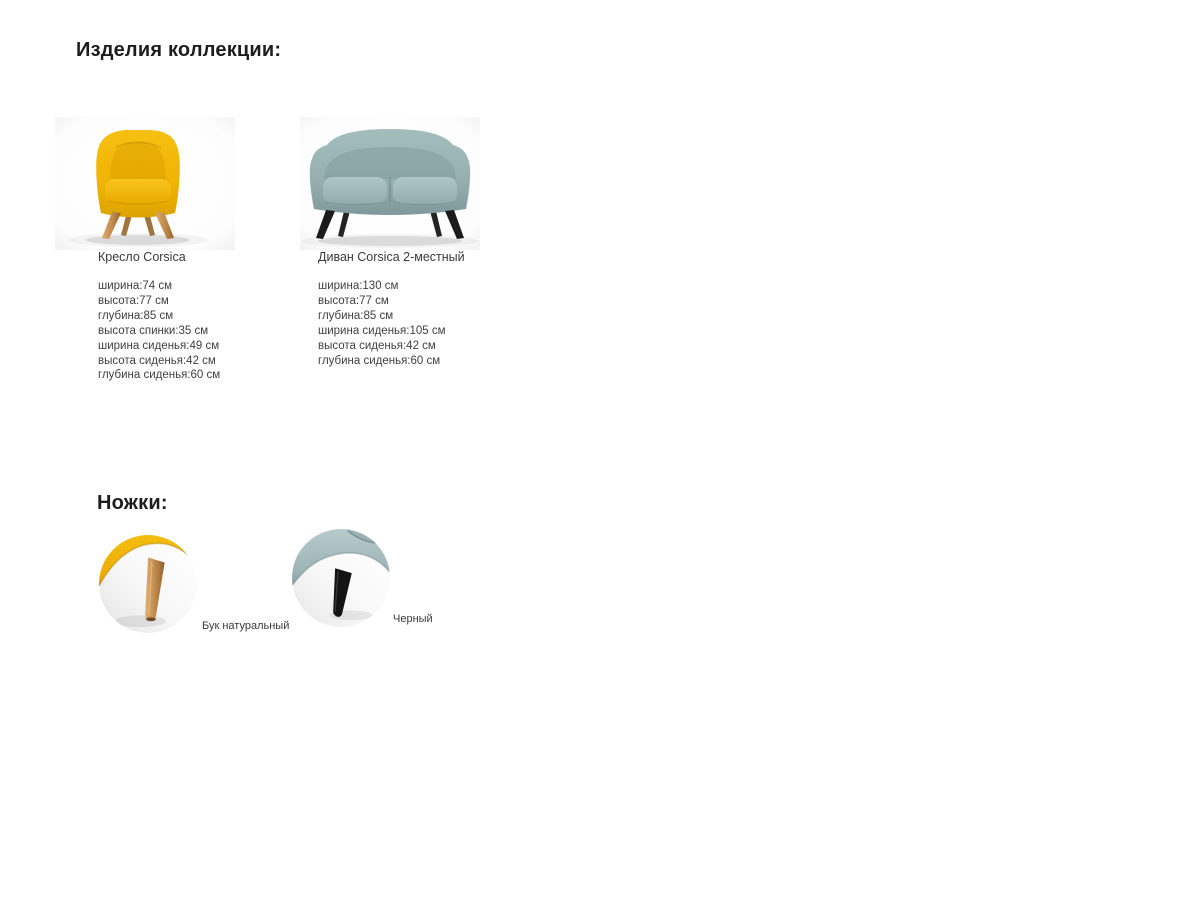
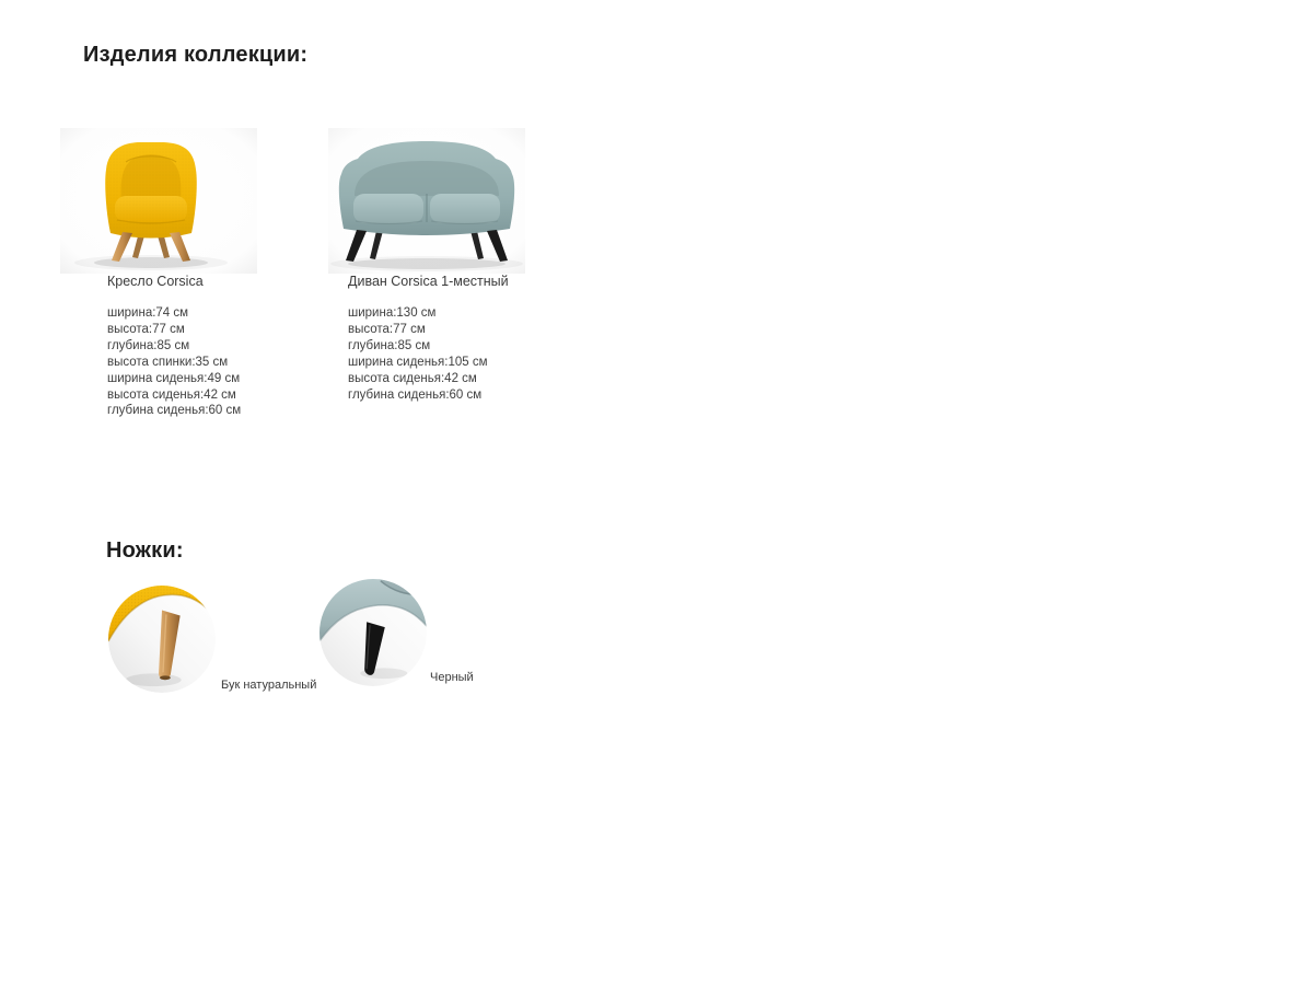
  Изделия коллекции:
  Кресло Corsica
  ширина:74 см
  высота:77 см
  глубина:85 см
  высота спинки:35 см
  ширина сиденья:49 см
  высота сиденья:42 см
  глубина сиденья:60 см
- Диван Corsica 2-местный
+ Диван Corsica 1-местный
  ширина:130 см
  высота:77 см
  глубина:85 см
  ширина сиденья:105 см
  высота сиденья:42 см
  глубина сиденья:60 см
  Ножки:
  Бук натуральный
  Черный
